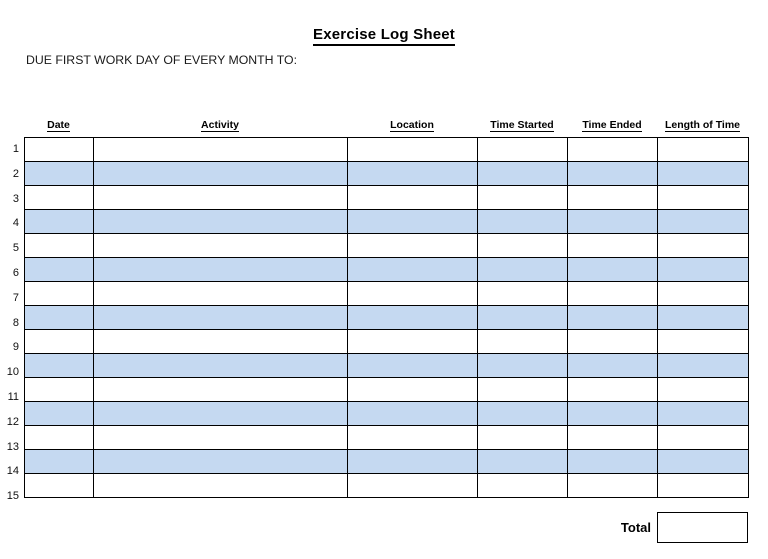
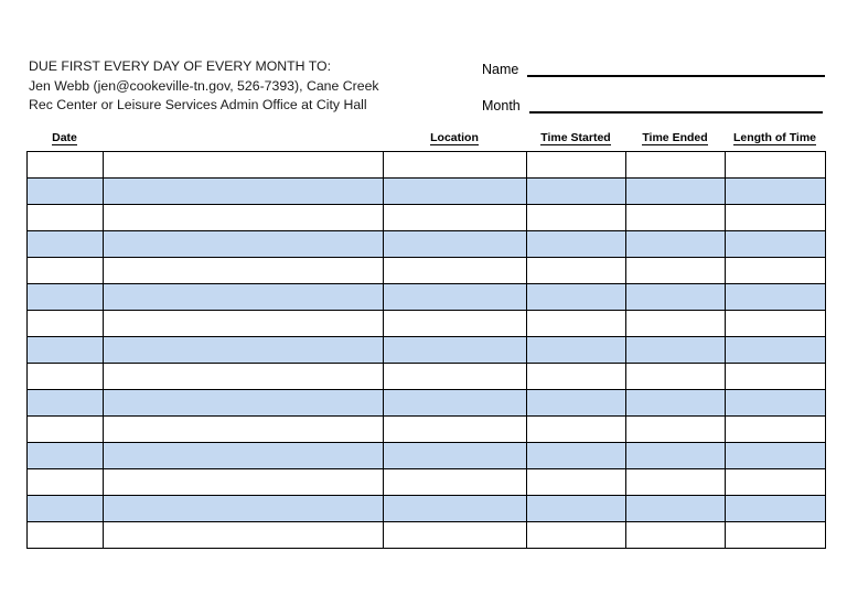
- Exercise Log Sheet
- DUE FIRST WORK DAY OF EVERY MONTH TO:
+ DUE FIRST EVERY DAY OF EVERY MONTH TO:
+ Jen Webb (jen@cookeville-tn.gov, 526-7393), Cane Creek
+ Rec Center or Leisure Services Admin Office at City Hall
+ Name
+ Month
  Date
- Activity
  Location
  Time Started
  Time Ended
  Length of Time
- 1
- 2
- 3
- 4
- 5
- 6
- 7
- 8
- 9
- 10
- 11
- 12
- 13
- 14
- 15
- Total
